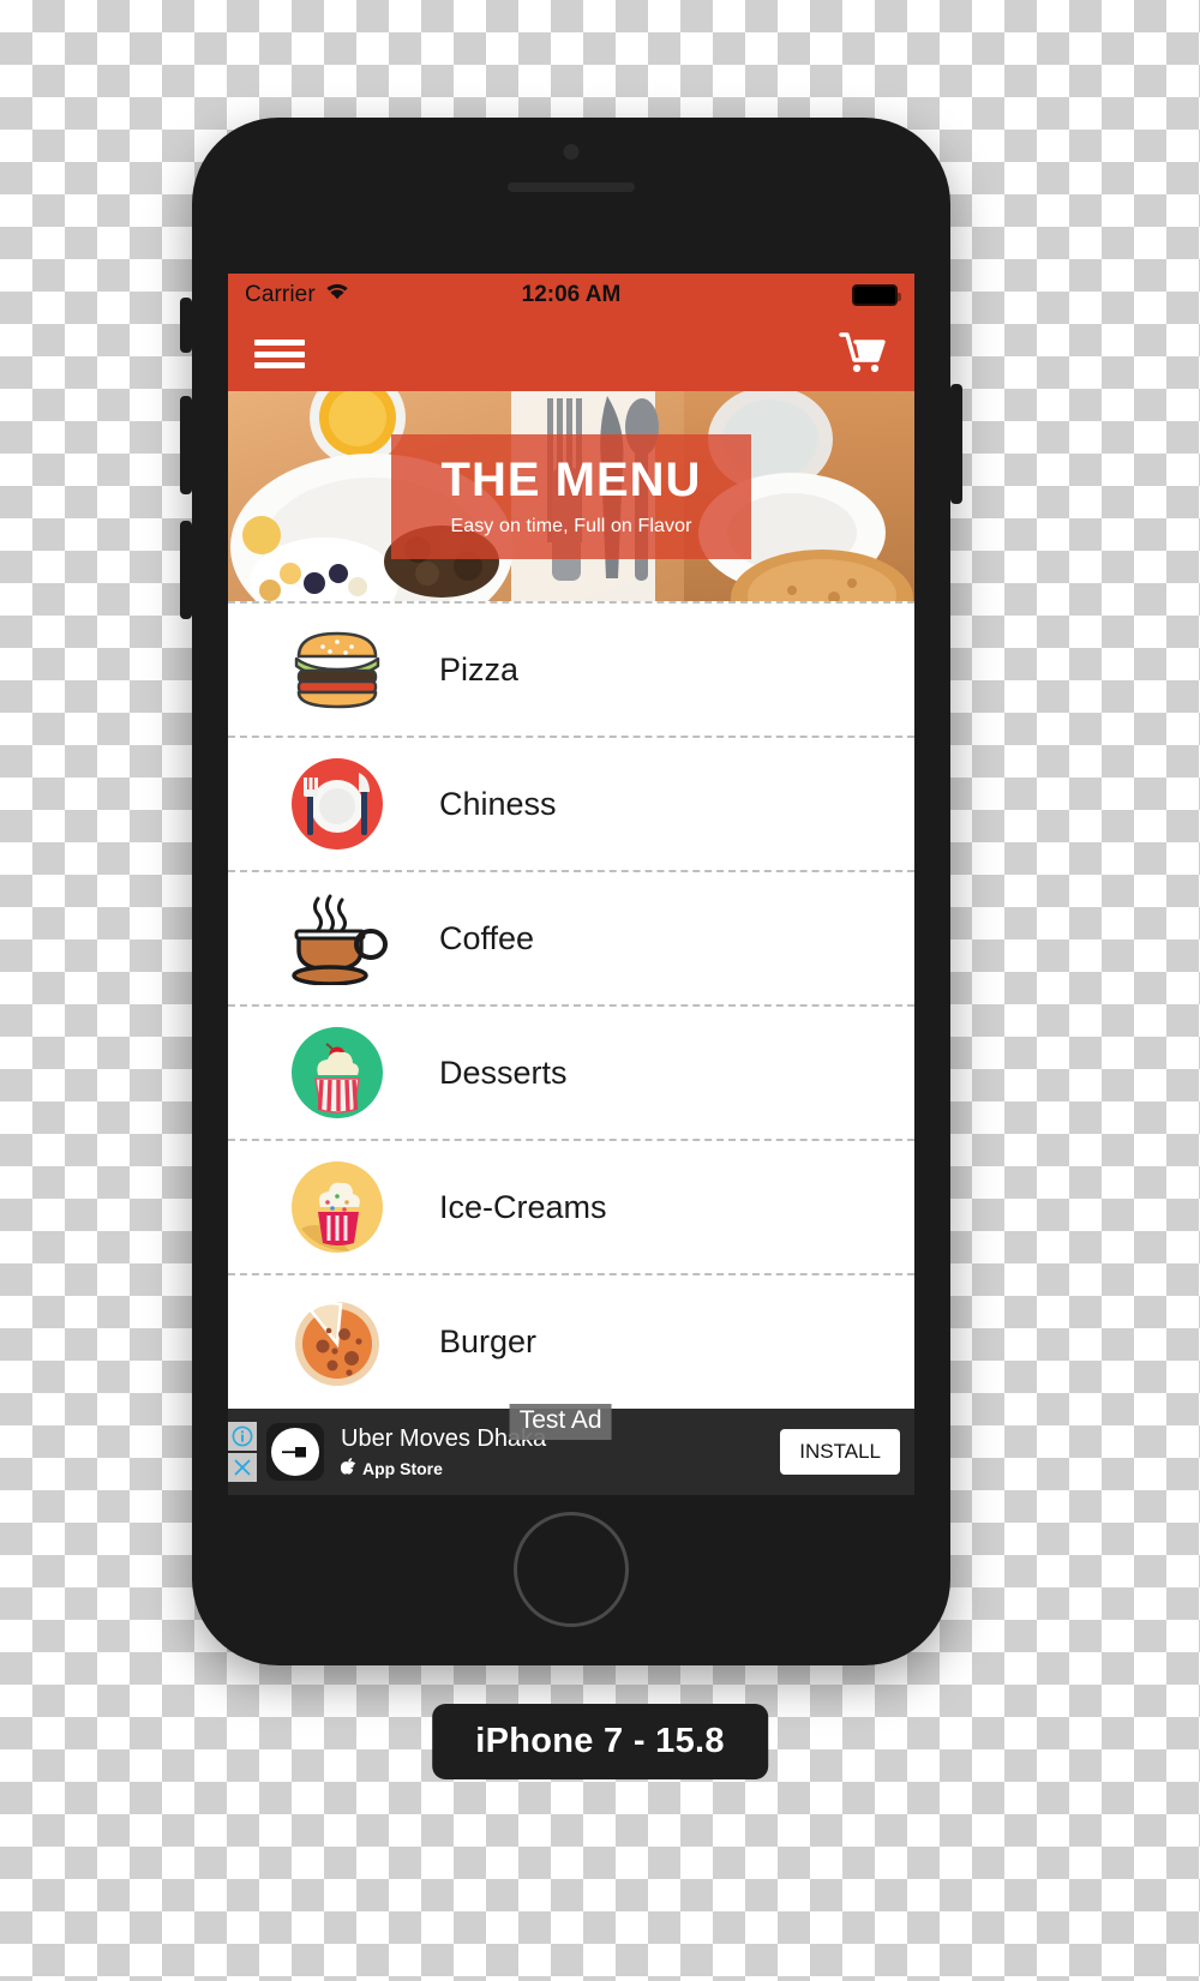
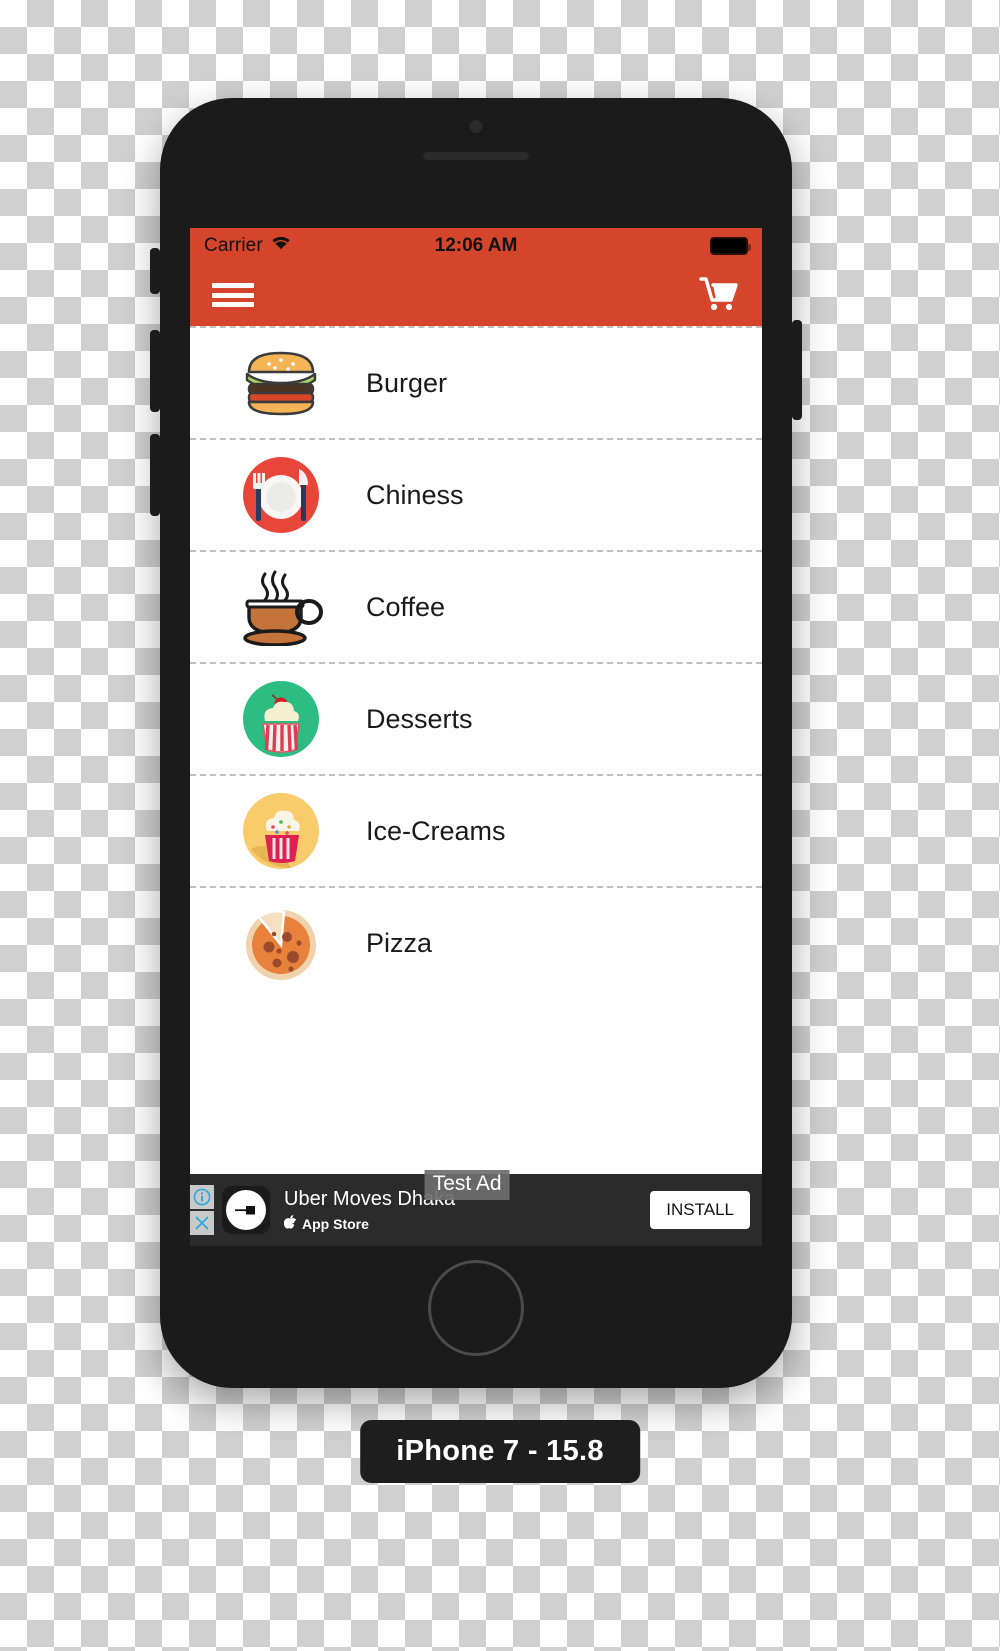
  Carrier
  12:06 AM
- THE MENU
- Easy on time, Full on Flavor
- Pizza
+ Burger
  Chiness
  Coffee
  Desserts
  Ice-Creams
- Burger
+ Pizza
  Uber Moves Dh
  App Store
  Test Ad
  INSTALL
  iPhone 7 - 15.8
